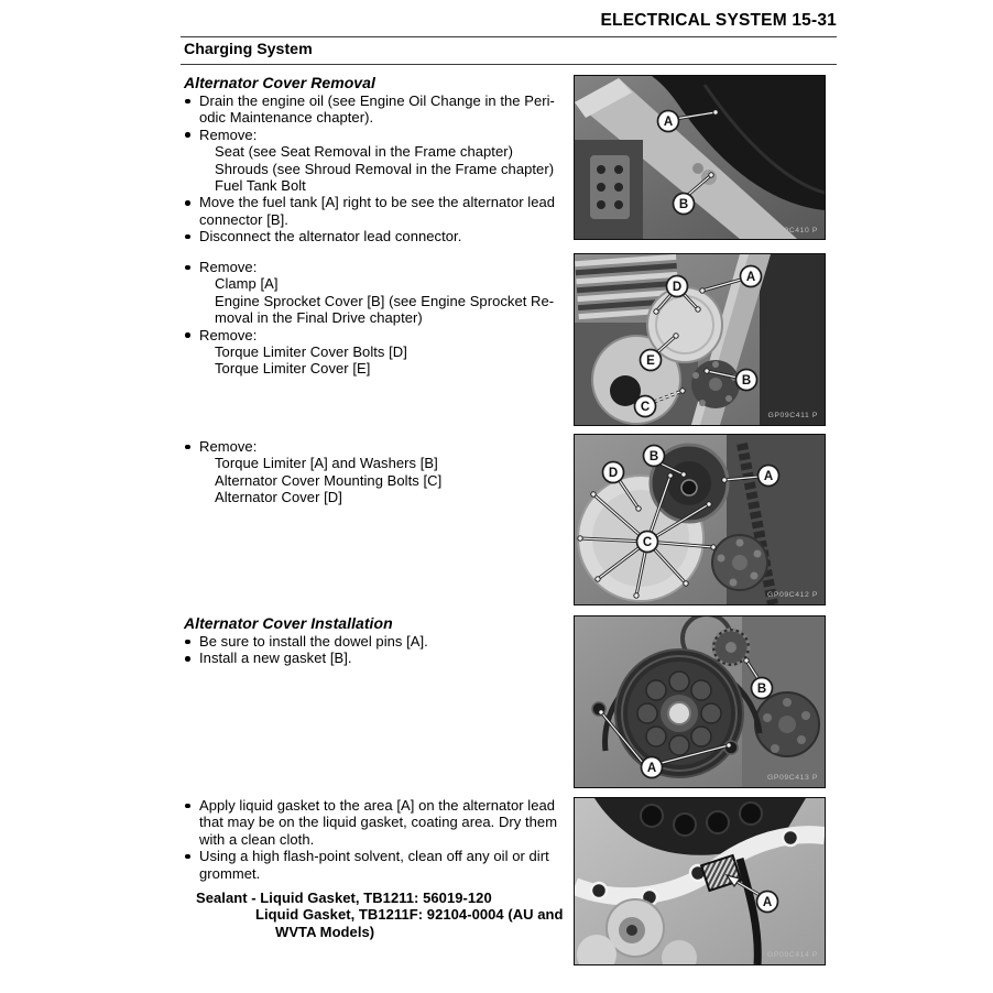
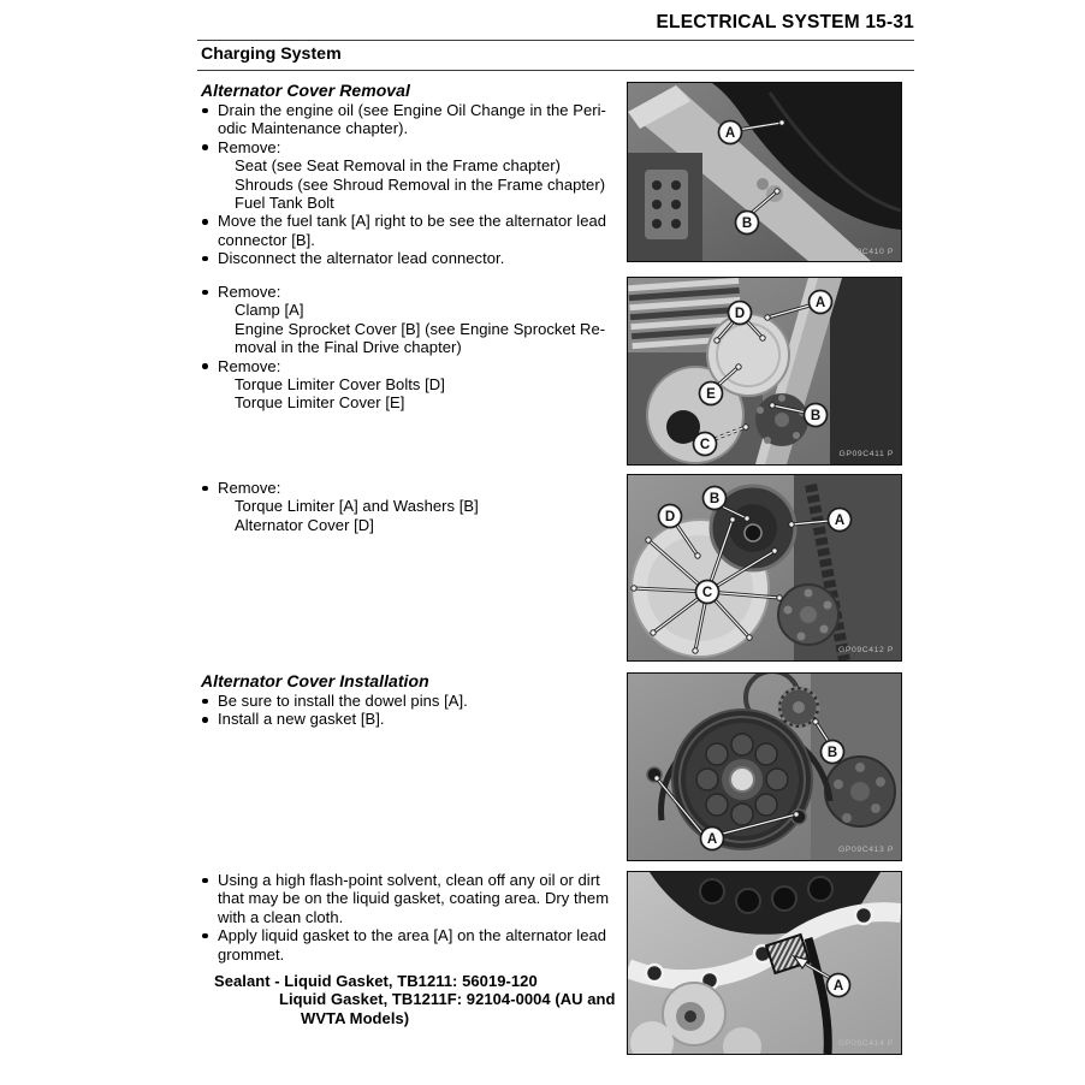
  ELECTRICAL SYSTEM 15-31
  Charging System
  Alternator Cover Removal
  Drain the engine oil (see Engine Oil Change in the Peri-
  odic Maintenance chapter).
  Remove:
  Seat (see Seat Removal in the Frame chapter)
  Shrouds (see Shroud Removal in the Frame chapter)
  Fuel Tank Bolt
  Move the fuel tank [A] right to be see the alternator lead
  connector [B].
  Disconnect the alternator lead connector.
  Remove:
  Clamp [A]
  Engine Sprocket Cover [B] (see Engine Sprocket Re-
  moval in the Final Drive chapter)
  Remove:
  Torque Limiter Cover Bolts [D]
  Torque Limiter Cover [E]
  Remove:
  Torque Limiter [A] and Washers [B]
- Alternator Cover Mounting Bolts [C]
  Alternator Cover [D]
  Alternator Cover Installation
  Be sure to install the dowel pins [A].
  Install a new gasket [B].
- Apply liquid gasket to the area [A] on the alternator lead
+ Using a high flash-point solvent, clean off any oil or dirt
  that may be on the liquid gasket, coating area. Dry them
  with a clean cloth.
- Using a high flash-point solvent, clean off any oil or dirt
+ Apply liquid gasket to the area [A] on the alternator lead
  grommet.
  Sealant - Liquid Gasket, TB1211: 56019-120
  Liquid Gasket, TB1211F: 92104-0004 (AU and
  WVTA Models)
  A
  B
  D
  A
  E
  B
  C
  C
  B
  D
  A
  B
  A
  A
